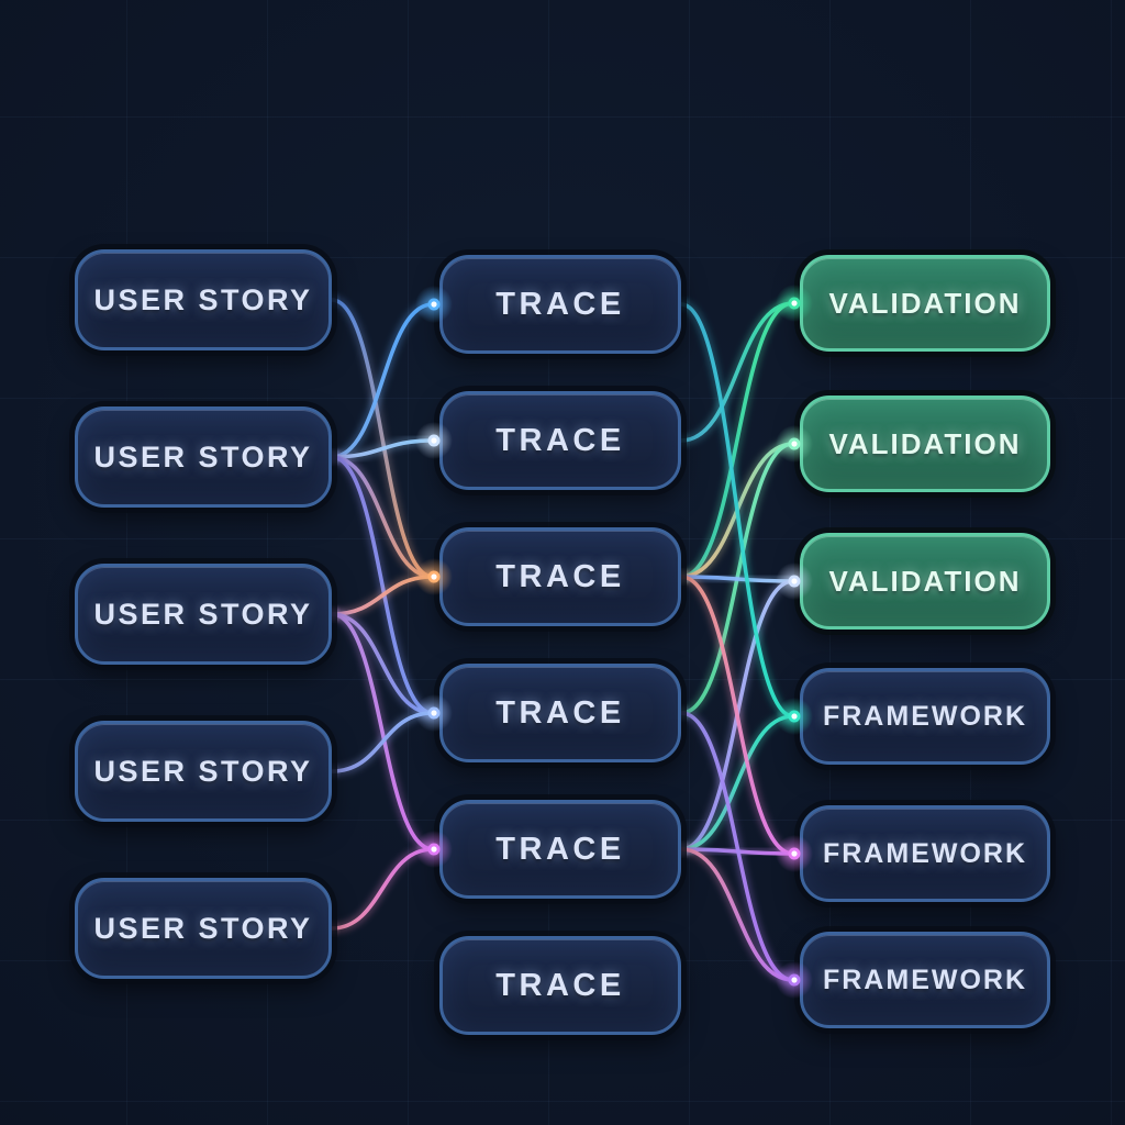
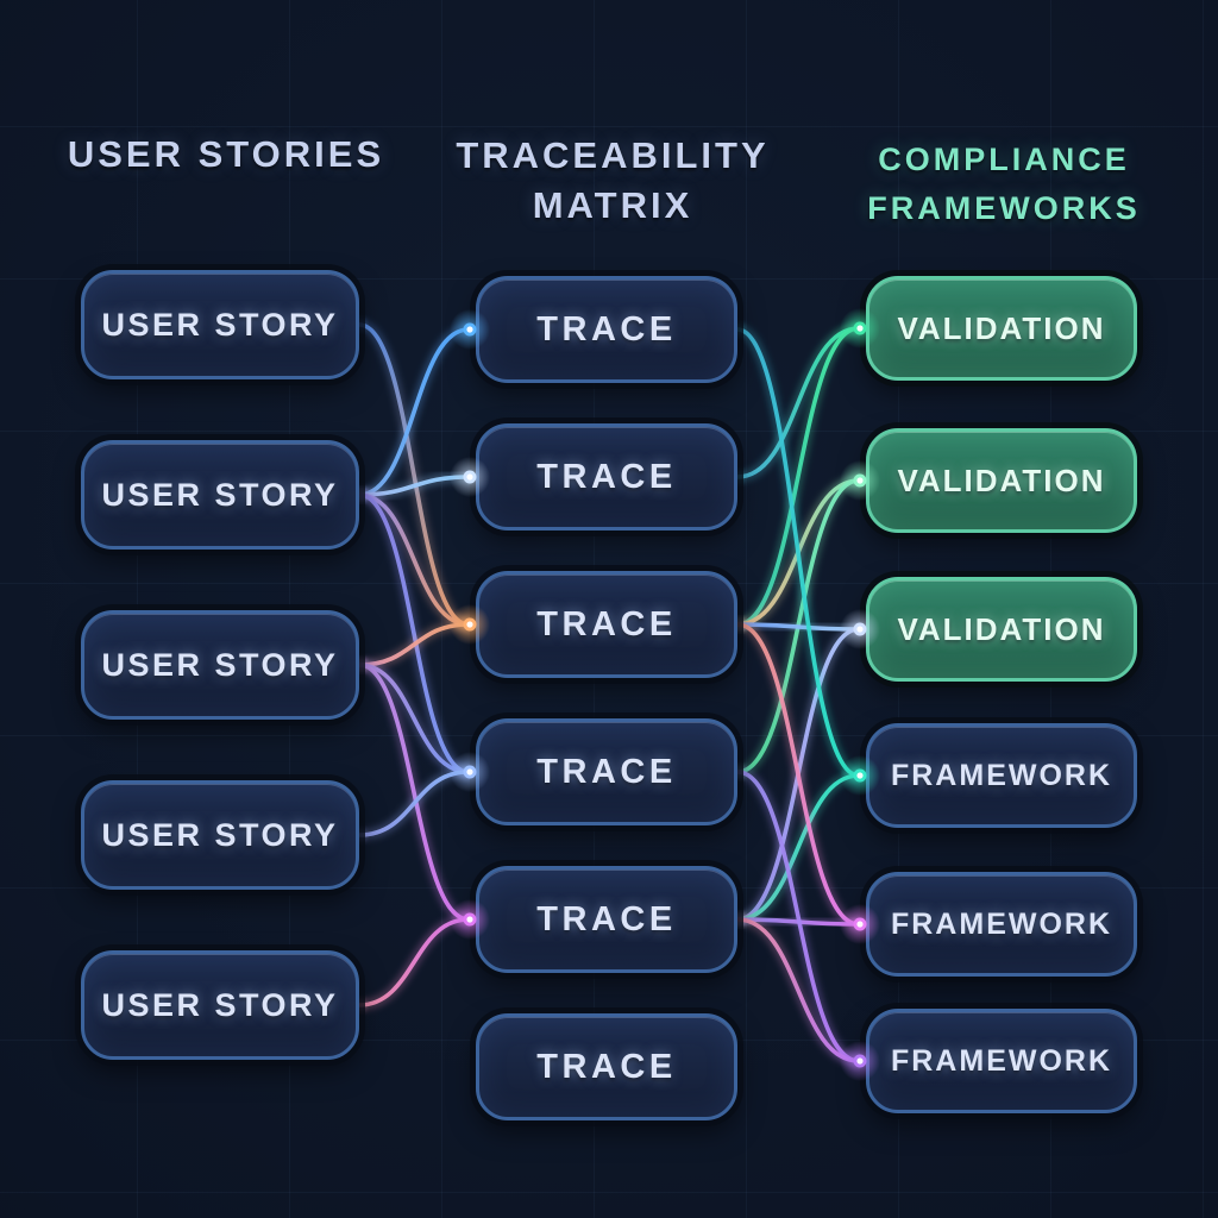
+ USER STORIES
+ TRACEABILITY
+ MATRIX
+ COMPLIANCE
+ FRAMEWORKS
  USER STORY
  USER STORY
  USER STORY
  USER STORY
  USER STORY
  TRACE
  TRACE
  TRACE
  TRACE
  TRACE
  TRACE
  VALIDATION
  VALIDATION
  VALIDATION
  FRAMEWORK
  FRAMEWORK
  FRAMEWORK
